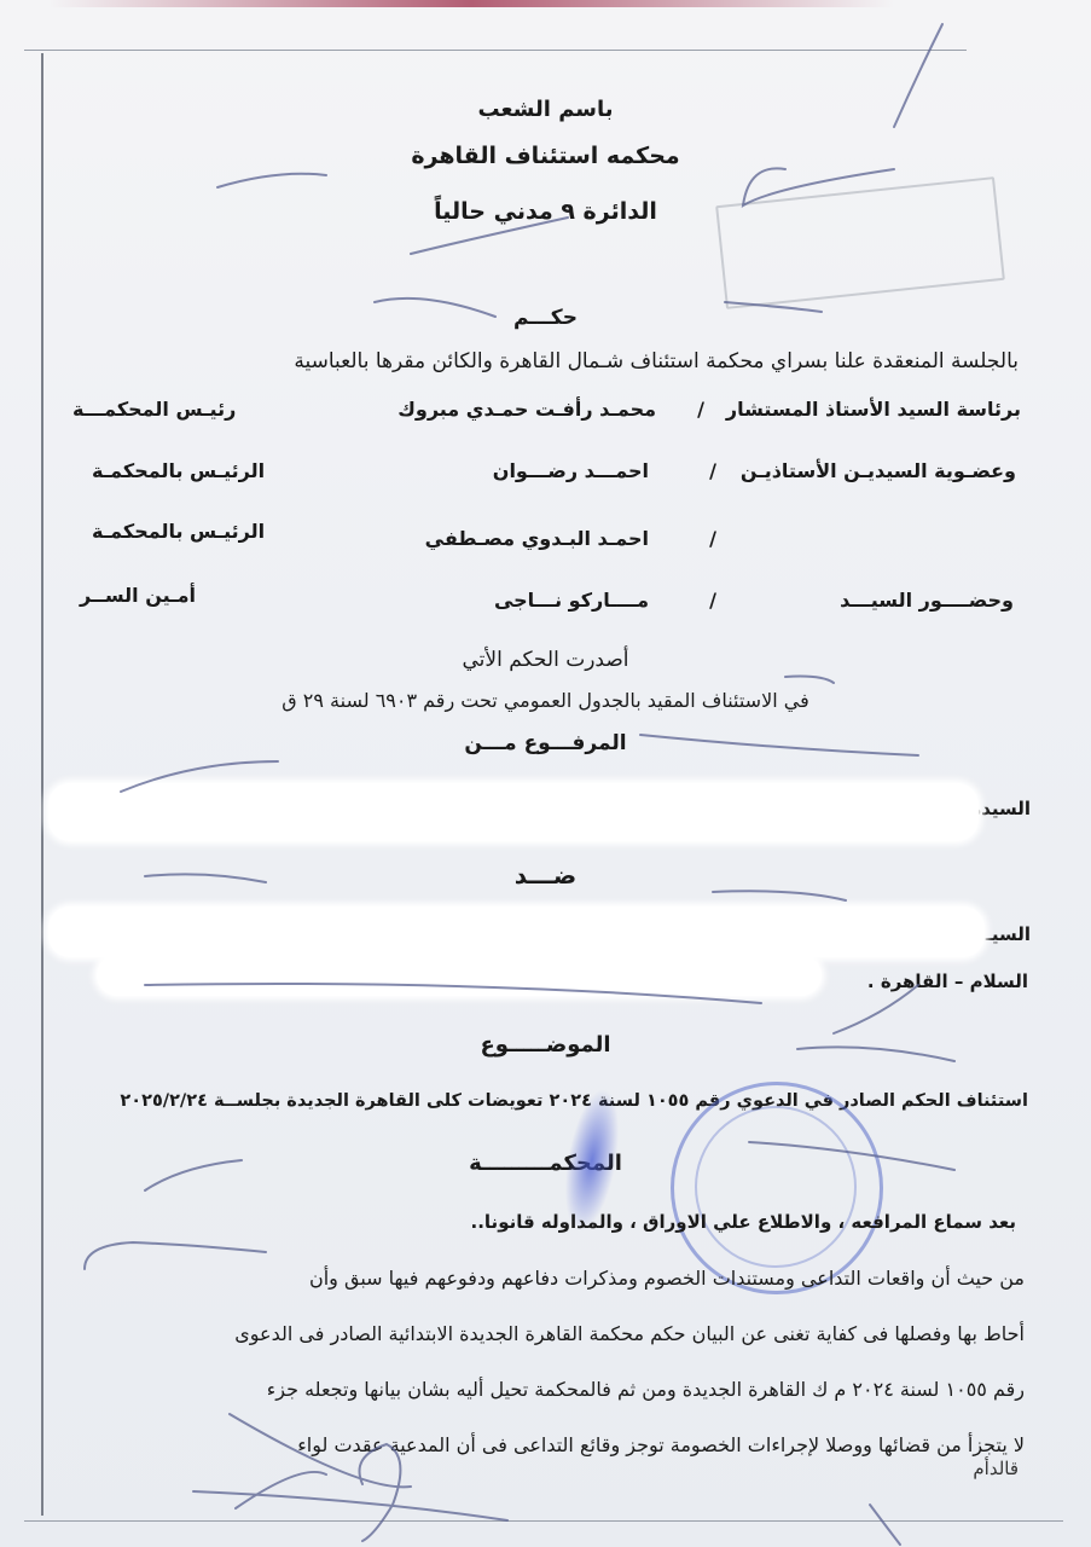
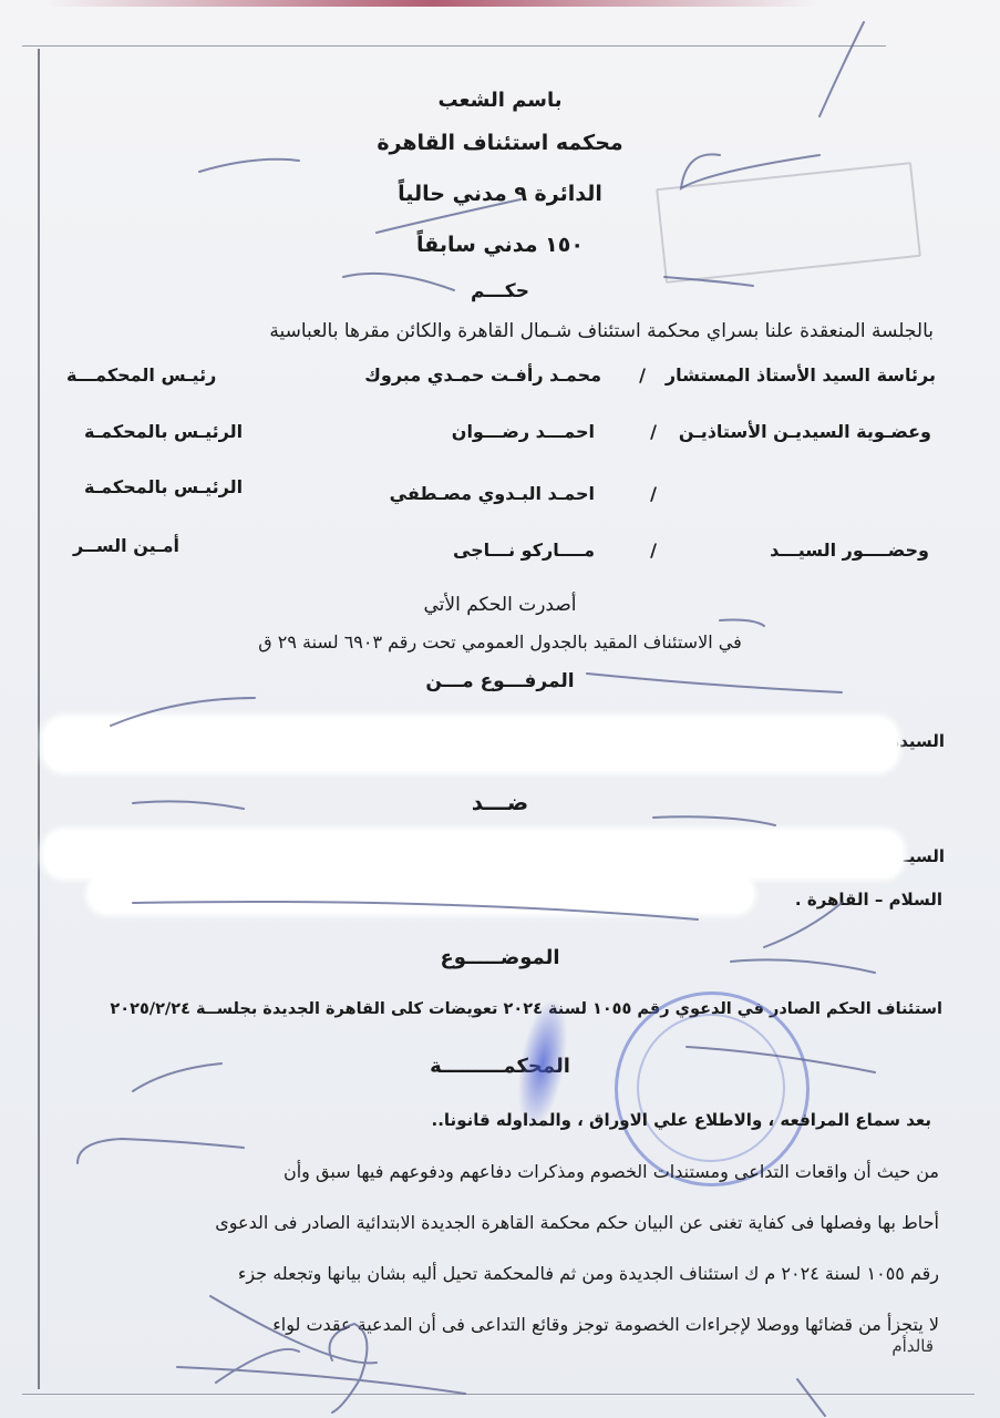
  باسم الشعب
  محكمه استئناف القاهرة
  الدائرة ٩ مدني حالياً
+ ١٥٠ مدني سابقاً
  حكـــم
  بالجلسة المنعقدة علنا بسراي محكمة استئناف شـمال القاهرة والكائن مقرها بالعباسية
  برئاسة السيد الأستاذ المستشار
  /
  محمـد رأفـت حمـدي مبروك
  رئيـس المحكمـــة
  وعضـوية السيديـن الأستاذيـن
  /
  احمـــد رضـــوان
  الرئيـس بالمحكمـة
  /
  احمـد البـدوي مصـطفي
  الرئيـس بالمحكمـة
  وحضــــور السيـــد
  /
  مــــاركو نـــاجى
  أمـين الســر
  أصدرت الحكم الأتي
  في الاستئناف المقيد بالجدول العمومي تحت رقم ٦٩٠٣ لسنة ٢٩ ق
  المرفـــوع مـــن
  السيد
  ضـــد
  السيـ
  السلام – القاهرة .
  الموضـــــوع
  استئناف الحكم الصادر في الدعوي رقم ١٠٥٥ ل ٢٠٢ تعويضات كلى القاهرة الجديدة بجلســة ٢٠٢٥/٢/٢٤
  امـــــــــة
  بعد سماع المرافعه ، والاطلاع علي الاوراق ، والمداوله قانونا..
  من حيث أن واقعات التداعى ومستندات الخصوم ومذكرات دفاعهم ودفوعهم فيها سبق وأن
  أحاط بها وفصلها فى كفاية تغنى عن البيان حكم محكمة القاهرة الجديدة الابتدائية الصادر فى الدعوى
- رقم ١٠٥٥ لسنة ٢٠٢٤ م ك القاهرة الجديدة ومن ثم فالمحكمة تحيل أليه بشان بيانها وتجعله جزء
+ رقم ١٠٥٥ لسنة ٢٠٢٤ م ك استئناف الجديدة ومن ثم فالمحكمة تحيل أليه بشان بيانها وتجعله جزء
  لا يتجزأ من قضائها ووصلا لإجراءات الخصومة توجز وقائع التداعى فى أن المدعية عقدت لواء
  قالدأم
